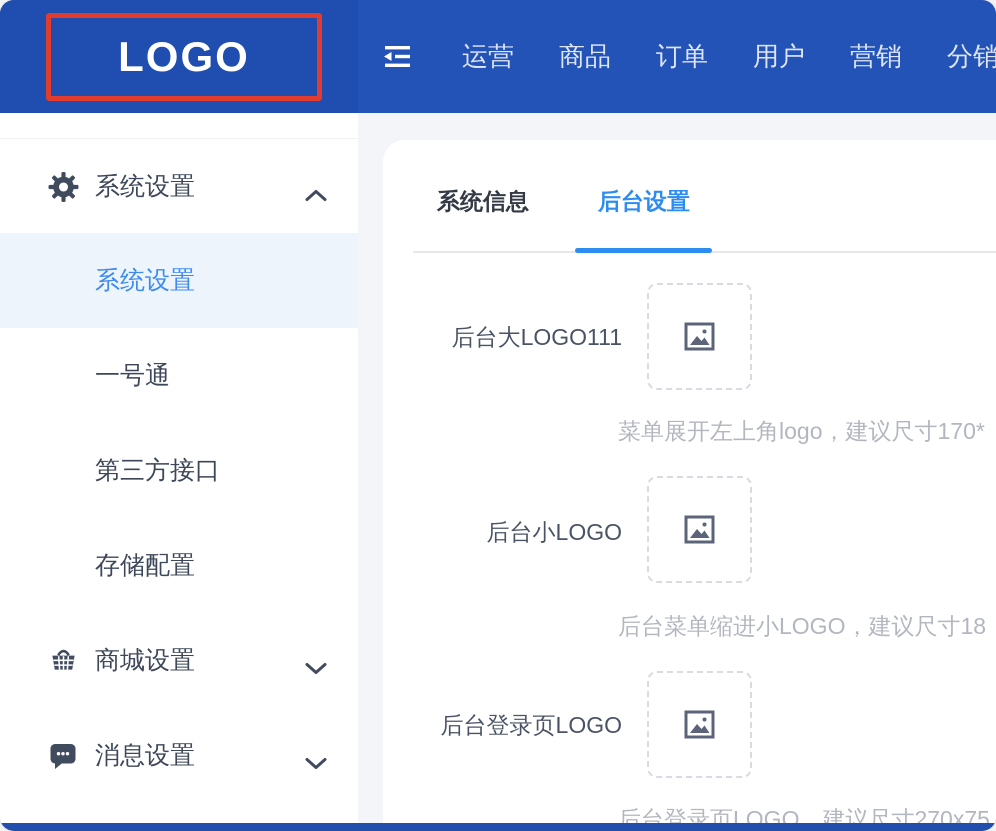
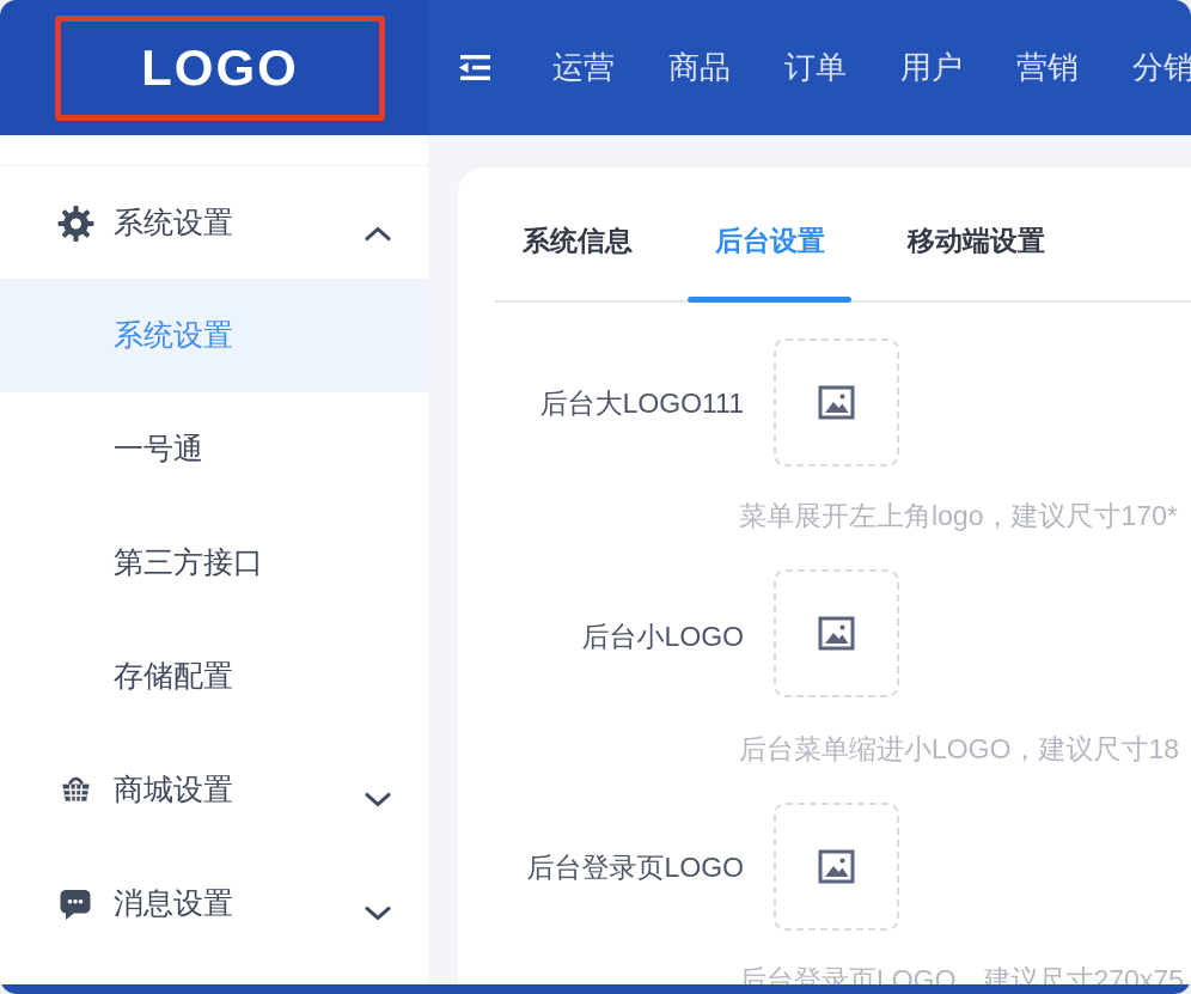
  LOGO
  运营
  商品
  订单
  用户
  营销
  分销
  系统设置
  系统设置
  一号通
  第三方接口
  存储配置
  商城设置
  消息设置
  系统信息
  后台设置
+ 移动端设置
  后台大LOGO111
  菜单展开左上角logo，建议尺寸170*
  后台小LOGO
  后台菜单缩进小LOGO，建议尺寸18
  后台登录页LOGO
  后台登录页LOGO，建议尺寸270x75
